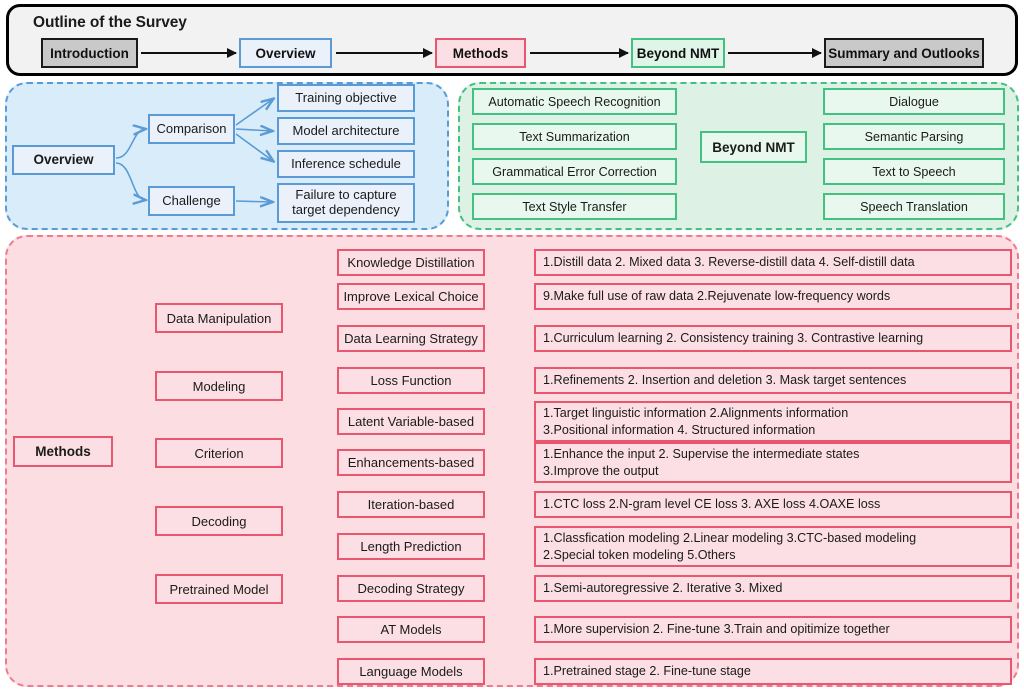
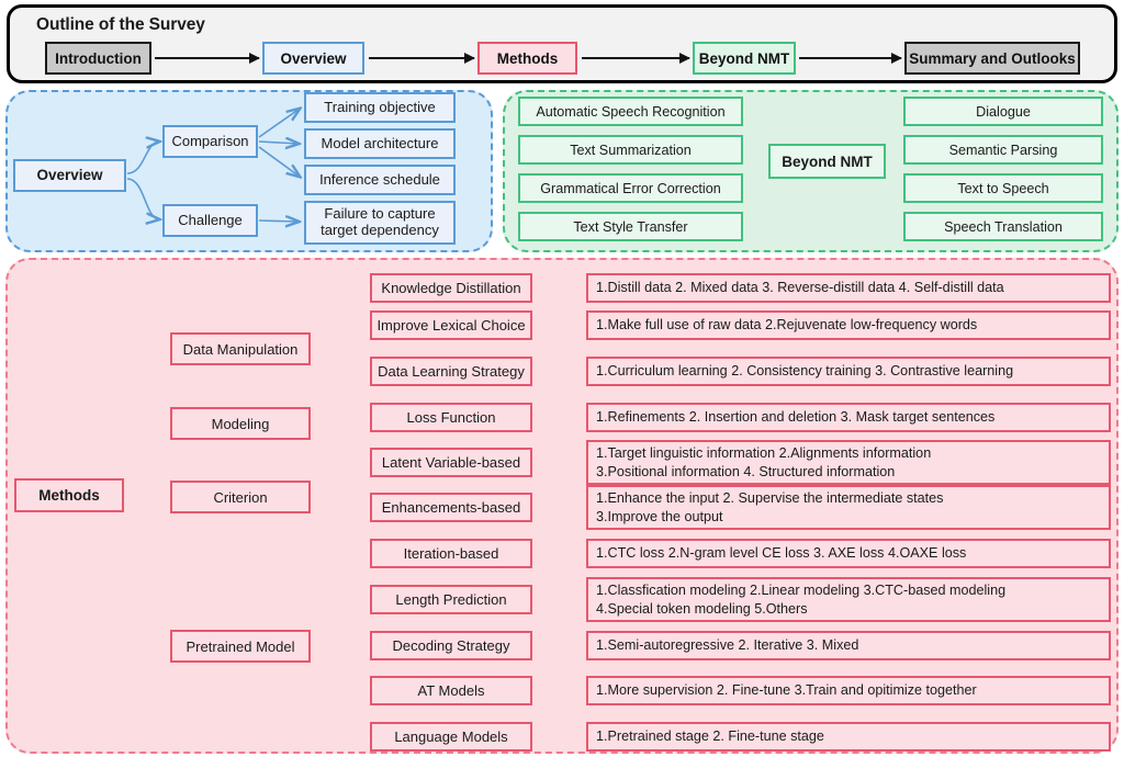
  Outline of the Survey
  Introduction
  Overview
  Methods
  Beyond NMT
  Summary and Outlooks
  Overview
  Comparison
  Challenge
  Training objective
  Model architecture
  Inference schedule
  Failure to capture target dependency
  Automatic Speech Recognition
  Text Summarization
  Grammatical Error Correction
  Text Style Transfer
  Beyond NMT
  Dialogue
  Semantic Parsing
  Text to Speech
  Speech Translation
  Methods
  Data Manipulation
  Modeling
  Criterion
- Decoding
  Pretrained Model
  Knowledge Distillation
  Improve Lexical Choice
  Data Learning Strategy
  Loss Function
  Latent Variable-based
  Enhancements-based
  Iteration-based
  Length Prediction
  Decoding Strategy
  AT Models
  Language Models
  1.Distill data 2. Mixed data 3. Reverse-distill data 4. Self-distill data
- 9.Make full use of raw data 2.Rejuvenate low-frequency words
+ 1.Make full use of raw data 2.Rejuvenate low-frequency words
  1.Curriculum learning 2. Consistency training 3. Contrastive learning
  1.Refinements 2. Insertion and deletion 3. Mask target sentences
  1.Target linguistic information 2.Alignments information
  3.Positional information 4. Structured information
  1.Enhance the input 2. Supervise the intermediate states
  3.Improve the output
  1.CTC loss 2.N-gram level CE loss 3. AXE loss 4.OAXE loss
  1.Classfication modeling 2.Linear modeling 3.CTC-based modeling
- 2.Special token modeling 5.Others
+ 4.Special token modeling 5.Others
  1.Semi-autoregressive 2. Iterative 3. Mixed
  1.More supervision 2. Fine-tune 3.Train and opitimize together
  1.Pretrained stage 2. Fine-tune stage
